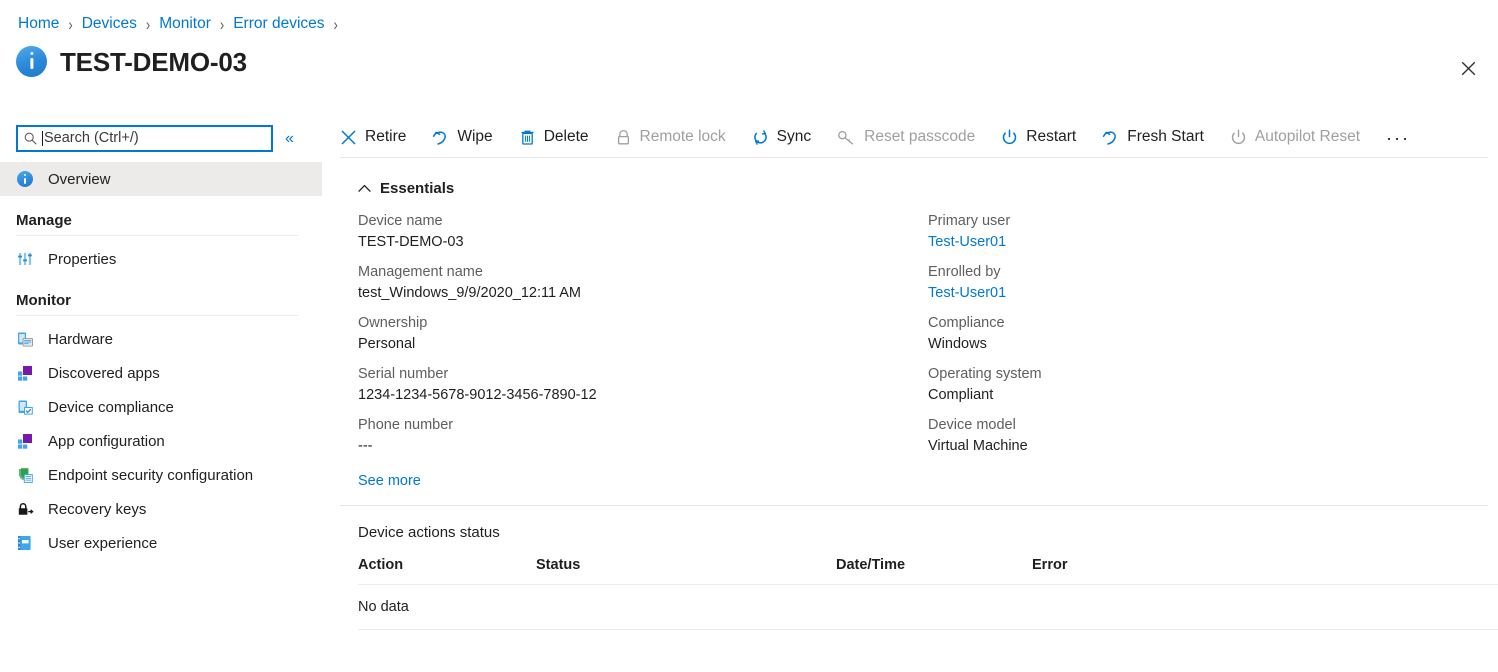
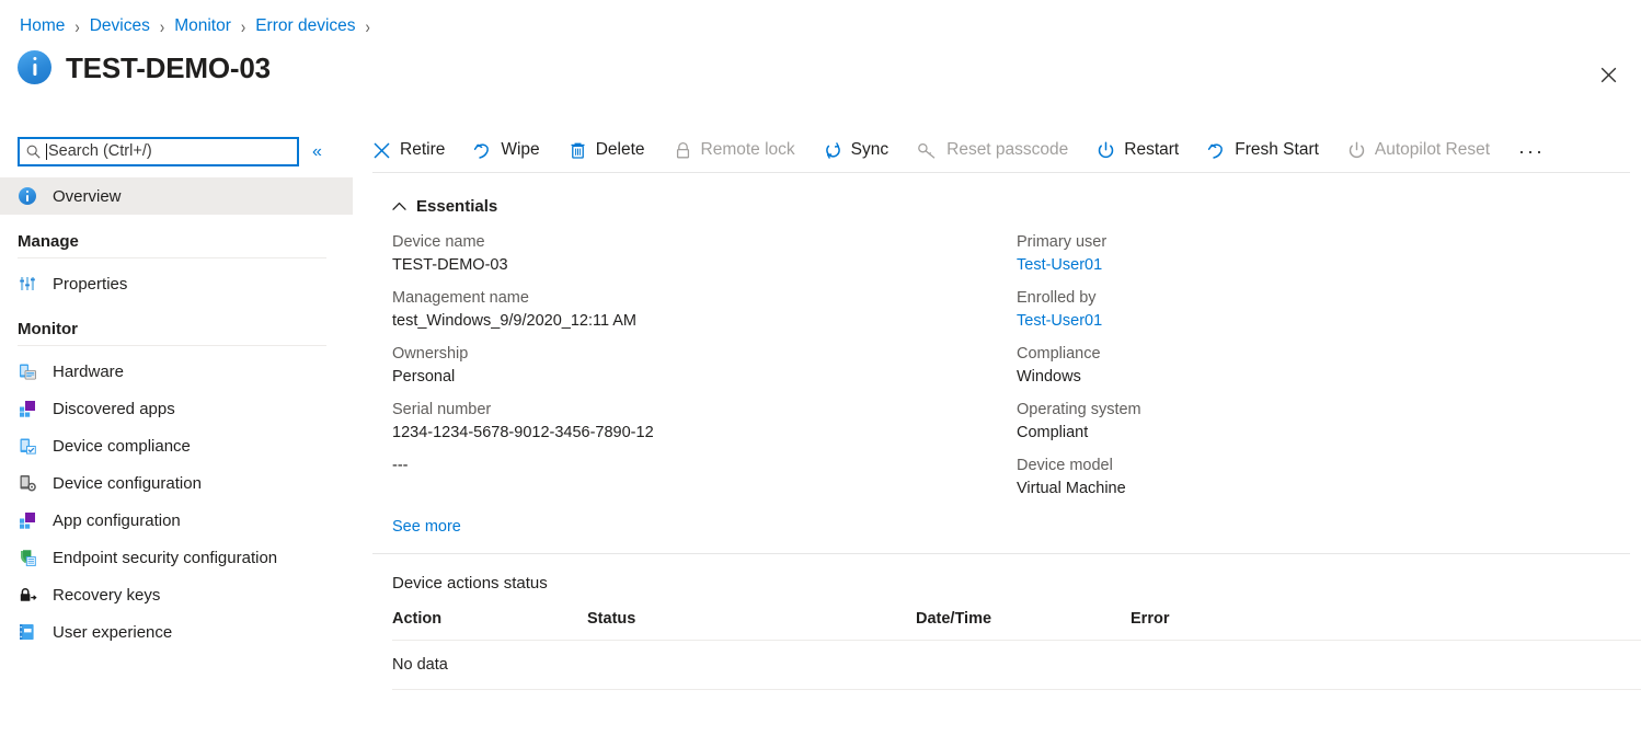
  Home
  ›
  Devices
  ›
  Monitor
  ›
  Error devices
  ›
  TEST-DEMO-03
  Search (Ctrl+/)
  «
  Overview
  Manage
  Properties
  Monitor
  Hardware
  Discovered apps
  Device compliance
+ Device configuration
  App configuration
  Endpoint security configuration
  Recovery keys
  User experience
  Retire
  Wipe
  Delete
  Remote lock
  Sync
  Reset passcode
  Restart
  Fresh Start
  Autopilot Reset
  ···
  Essentials
  Device name
  TEST-DEMO-03
  Management name
  test_Windows_9/9/2020_12:11 AM
  Ownership
  Personal
  Serial number
  1234-1234-5678-9012-3456-7890-12
- Phone number
  ---
  Primary user
  Test-User01
  Enrolled by
  Test-User01
  Compliance
  Windows
  Operating system
  Compliant
  Device model
  Virtual Machine
  See more
  Device actions status
  Action
  Status
  Date/Time
  Error
  No data
